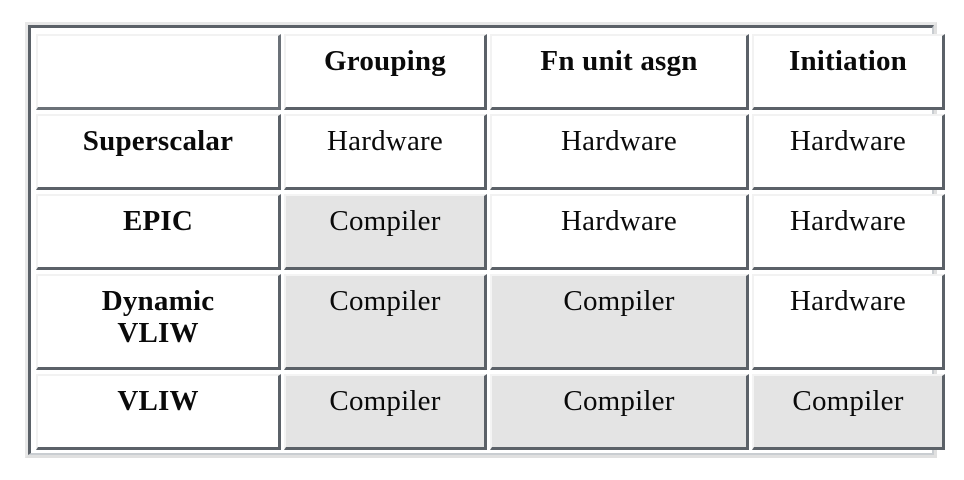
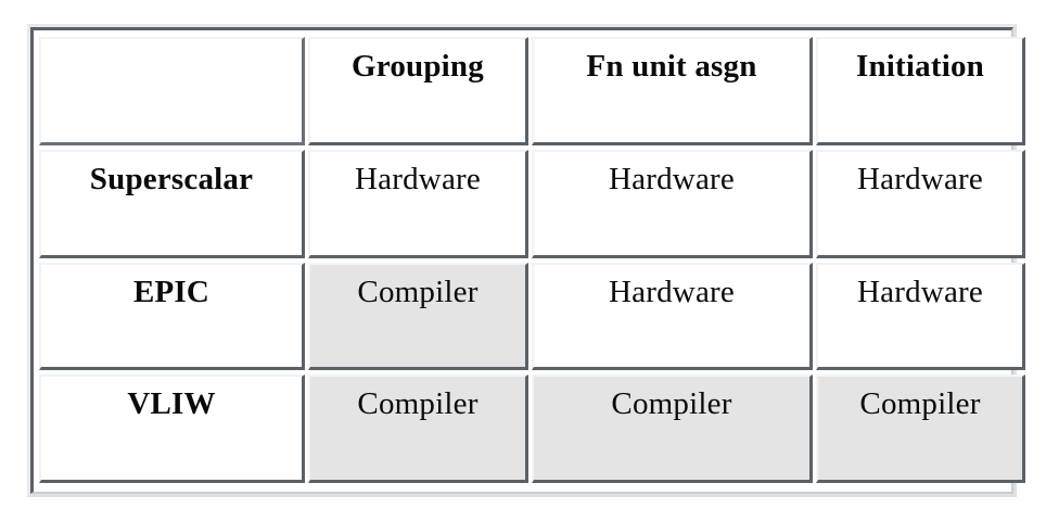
  	Grouping	Fn unit asgn	Initiation
  Superscalar	Hardware	Hardware	Hardware
  EPIC	Compiler	Hardware	Hardware
- Dynamic VLIW	Compiler	Compiler	Hardware
  VLIW	Compiler	Compiler	Compiler
